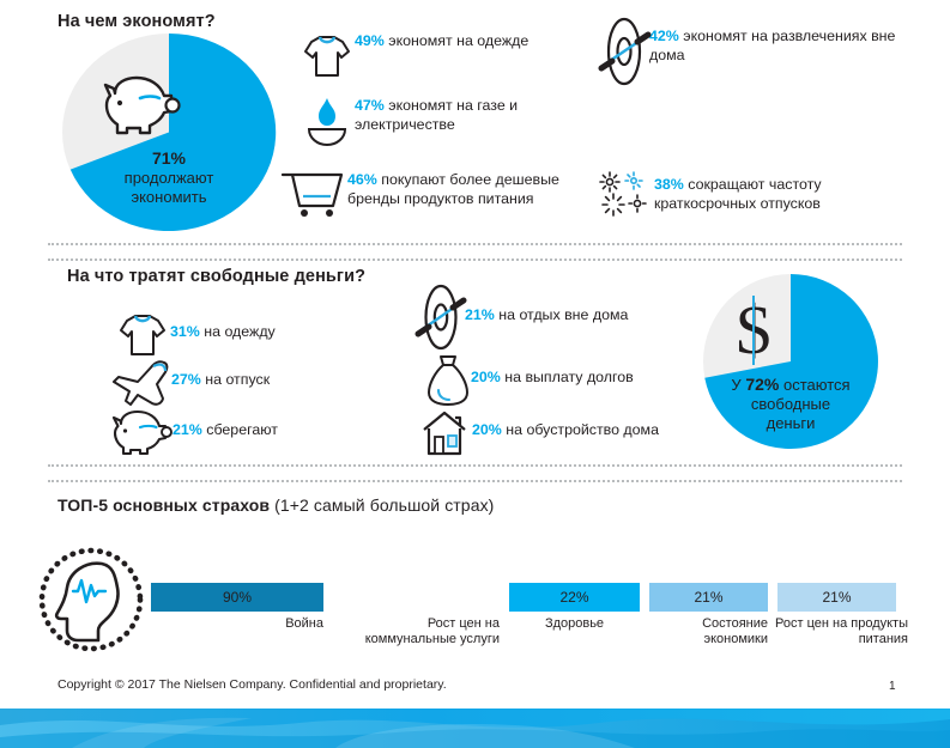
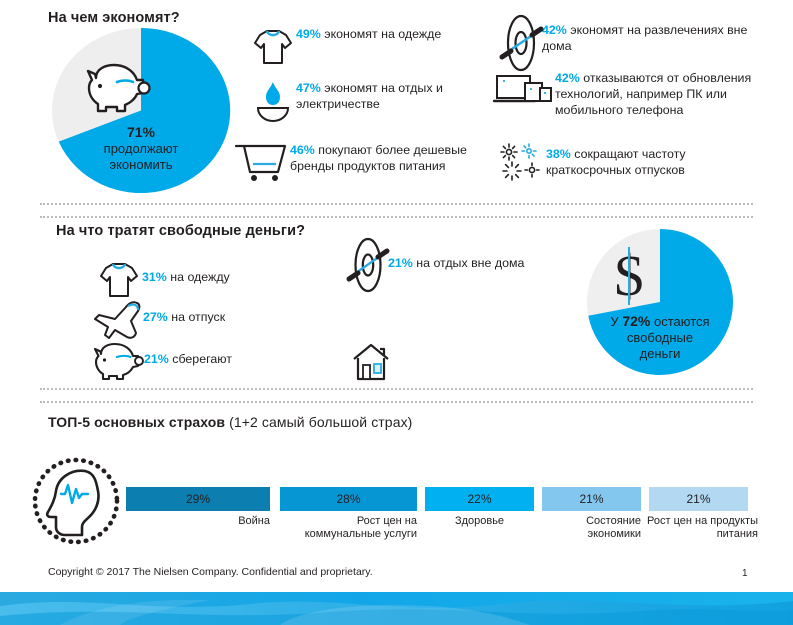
  На чем экономят?
  71%
  продолжают
  экономить
  49% экономят на одежде
- 47% экономят на газе и электричестве
+ 47% экономят на отдых и электричестве
  46% покупают более дешевые бренды продуктов питания
  42% экономят на развлечениях вне дома
+ 42% отказываются от обновления технологий, например ПК или мобильного телефона
  38% сокращают частоту краткосрочных отпусков
  На что тратят свободные деньги?
  31% на одежду
  27% на отпуск
  21% сберегают
  21% на отдых вне дома
- 20% на выплату долгов
- 20% на обустройство дома
  У 72% остаются
  свободные
  деньги
  ТОП-5 основных страхов (1+2 самый большой страх)
- 90%
+ 29%
  Война
+ 28%
  Рост цен на коммунальные услуги
  22%
  Здоровье
  21%
  Состояние экономики
  21%
  Рост цен на продукты питания
  Copyright © 2017 The Nielsen Company. Confidential and proprietary.
  1
